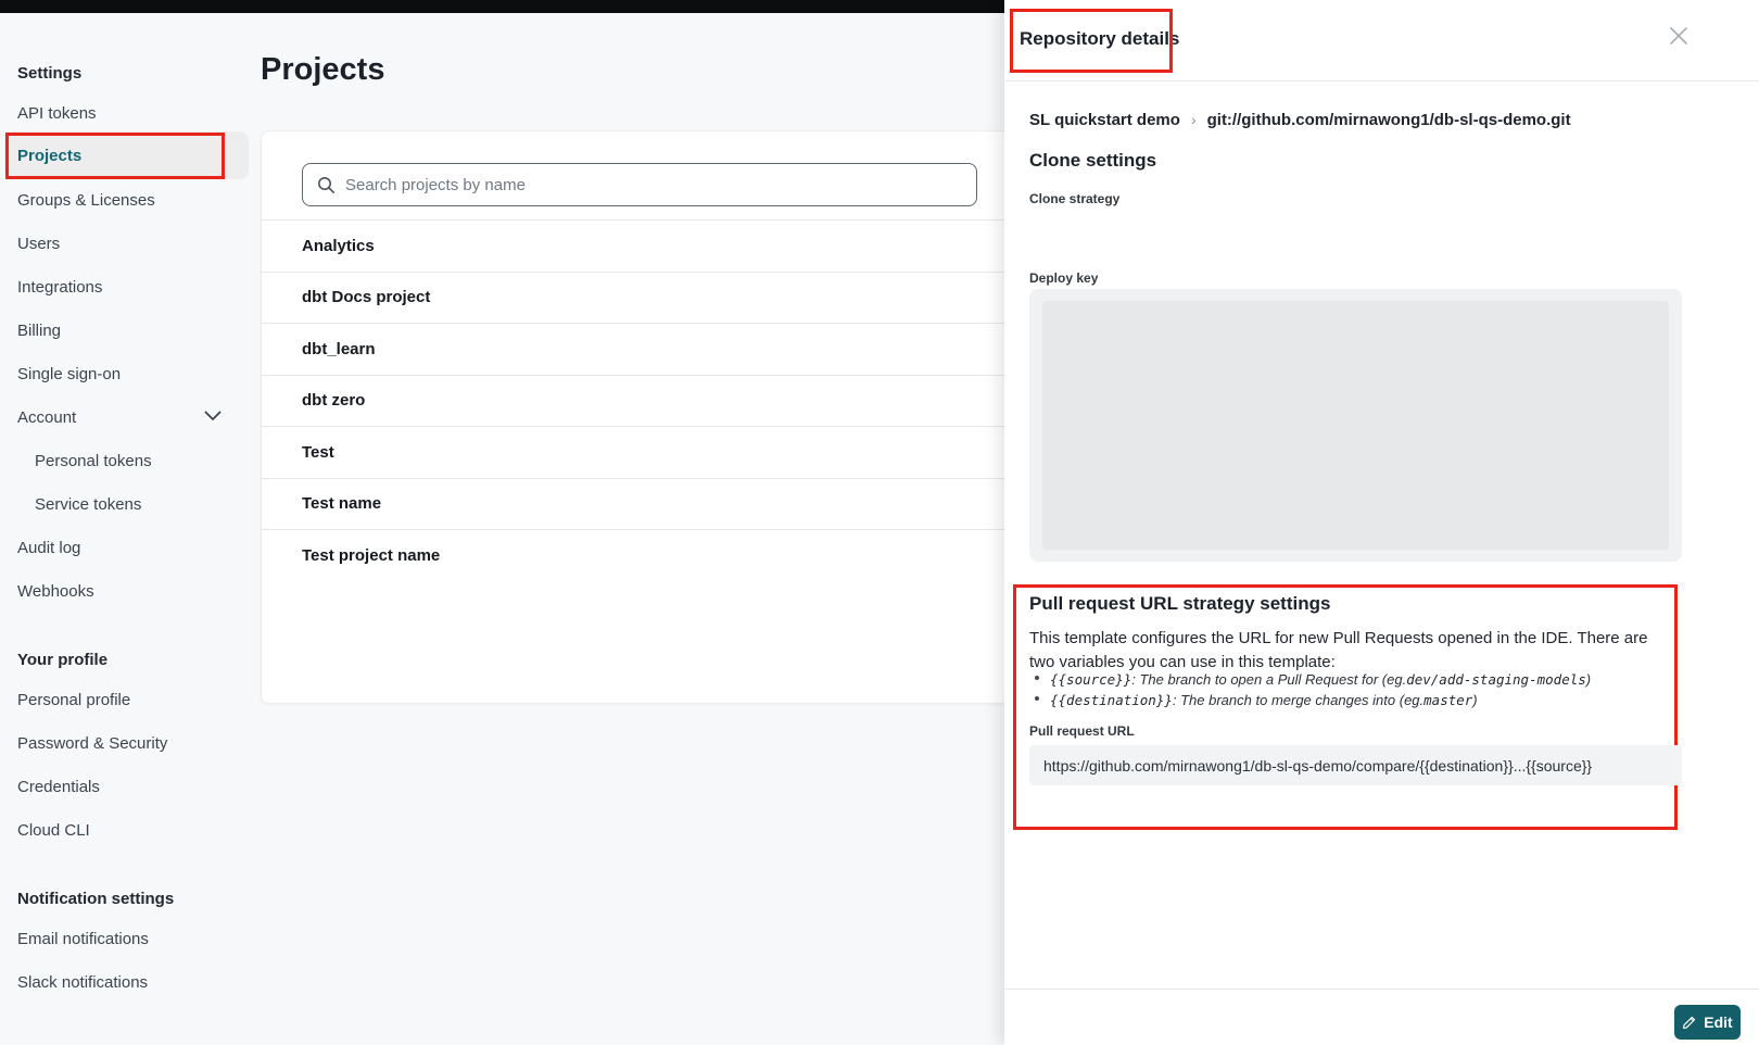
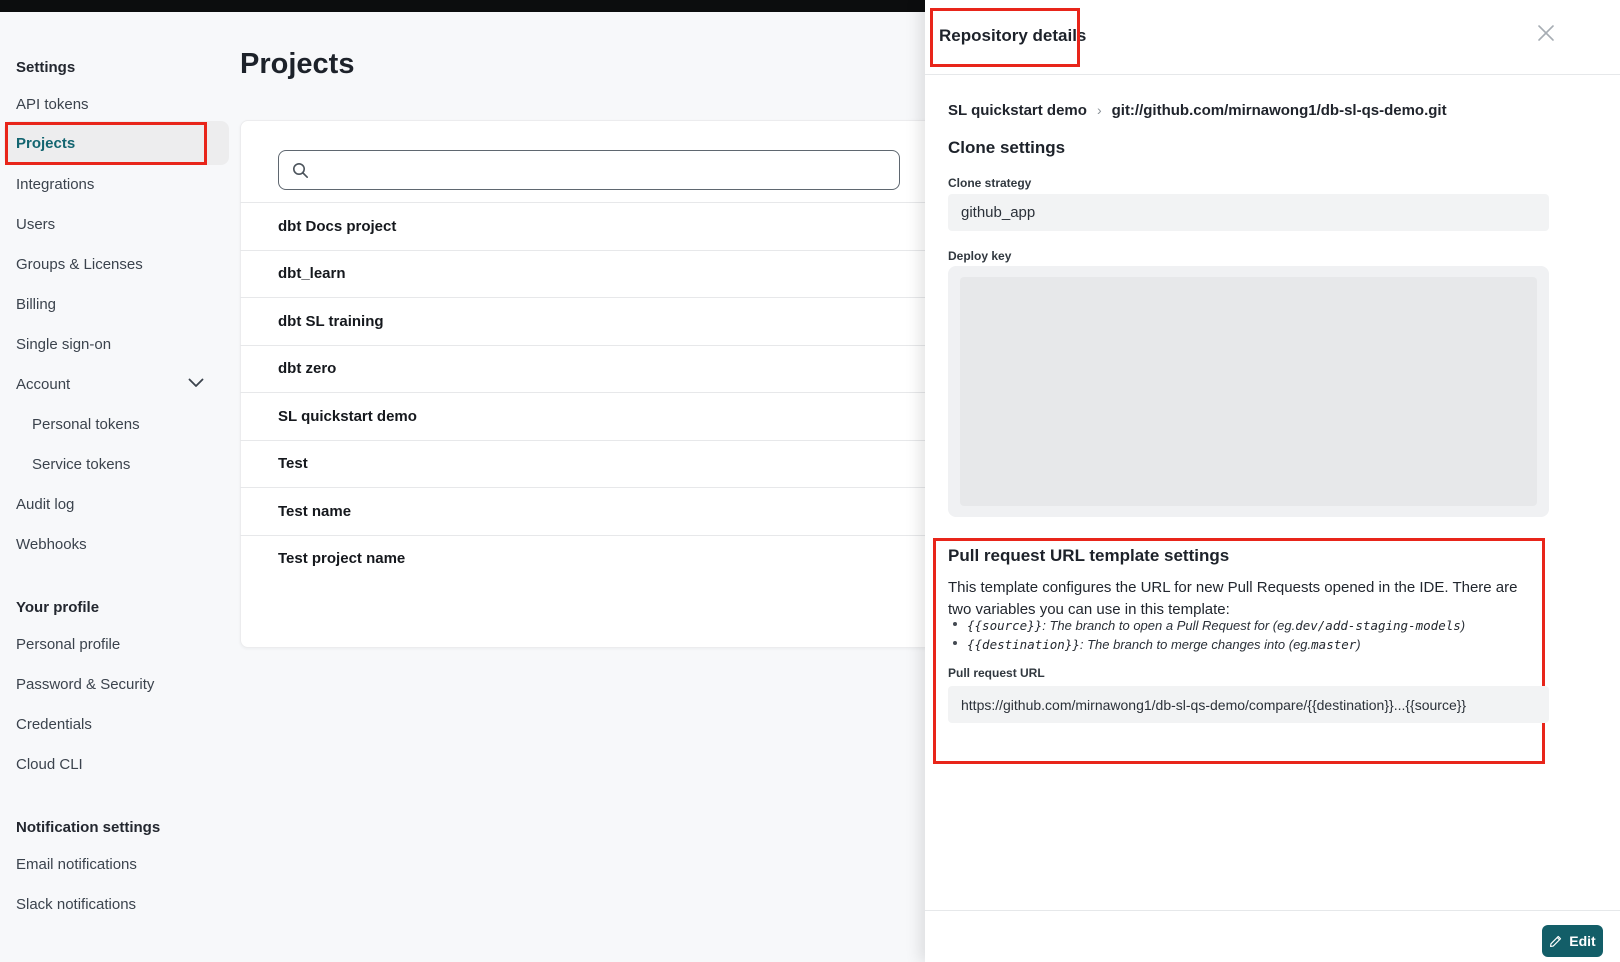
  Settings
  API tokens
  Projects
- Groups & Licenses
+ Integrations
  Users
- Integrations
+ Groups & Licenses
  Billing
  Single sign-on
  Account
  Personal tokens
  Service tokens
  Audit log
  Webhooks
  Your profile
  Personal profile
  Password & Security
  Credentials
  Cloud CLI
  Notification settings
  Email notifications
  Slack notifications
  Projects
- Search projects by name
- Analytics
  dbt Docs project
  dbt_learn
+ dbt SL training
  dbt zero
+ SL quickstart demo
  Test
  Test name
  Test project name
  Repository details
  SL quickstart demo › git://github.com/mirnawong1/db-sl-qs-demo.git
  Clone settings
  Clone strategy
+ github_app
  Deploy key
- Pull request URL strategy settings
+ Pull request URL template settings
  This template configures the URL for new Pull Requests opened in the IDE. There are two variables you can use in this template:
  {{source}}
  : The branch to open a Pull Request for (eg.
  dev/add-staging-models
  )
  {{destination}}
  : The branch to merge changes into (eg.
  master
  )
  Pull request URL
  https://github.com/mirnawong1/db-sl-qs-demo/compare/{{destination}}...{{source}}
  Edit
